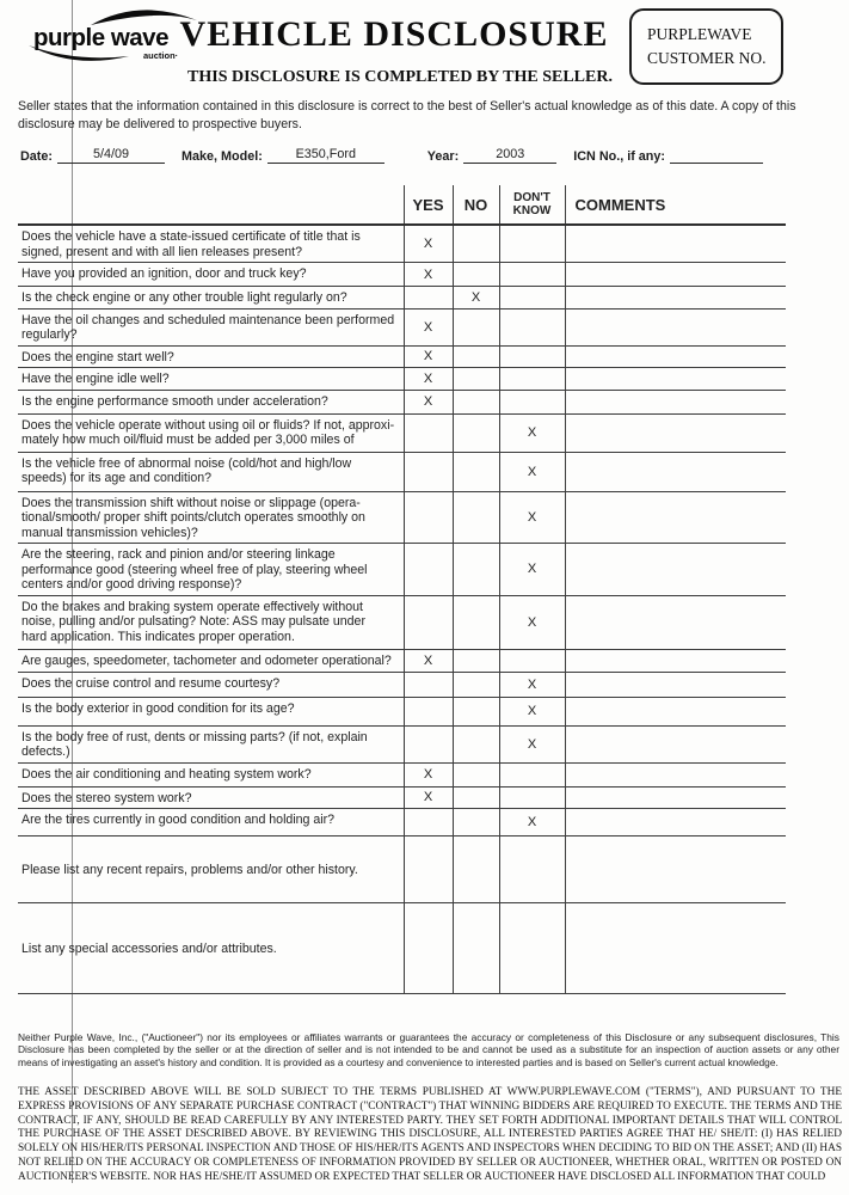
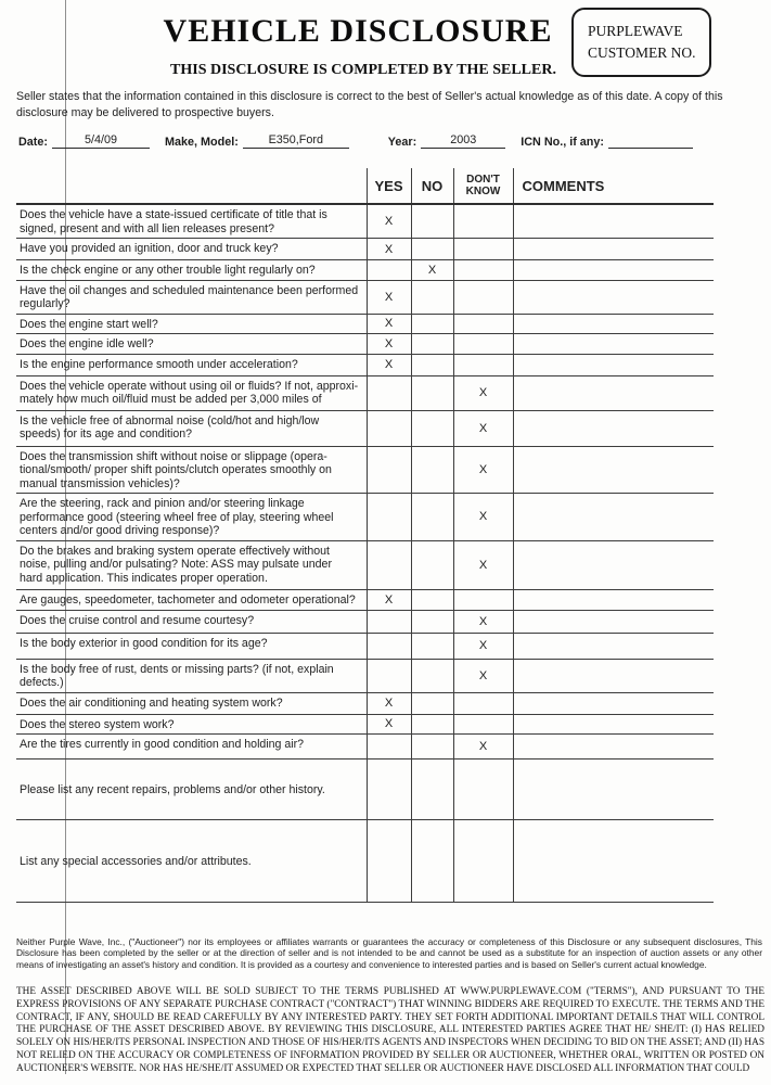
- purple wave
- auction·
  VEHICLE DISCLOSURE
  THIS DISCLOSURE IS COMPLETED BY THE SELLER.
  PURPLEWAVE
  CUSTOMER NO.
  Seller states that the information contained in this disclosure is correct to the best of Seller's actual knowledge as of this date. A copy of this
  disclosure may be delivered to prospective buyers.
  Date:
  5/4/09
  Make, Model:
  E350,Ford
  Year:
  2003
  ICN No., if any:
  	YES	NO	DON'T KNOW	COMMENTS
  Does the vehicle have a state-issued certificate of title that is signed, present and with all lien releases present?	X
  Have you provided an ignition, door and truck key?	X
  Is the check engine or any other trouble light regularly on?		X
  Have the oil changes and scheduled maintenance been performed regularly?	X
  Does the engine start well?	X
- Have the engine idle well?	X
+ Does the engine idle well?	X
  Is the engine performance smooth under acceleration?	X
  Does the vehicle operate without using oil or fluids? If not, approxi- mately how much oil/fluid must be added per 3,000 miles of			X
  Is the vehicle free of abnormal noise (cold/hot and high/low speeds) for its age and condition?			X
  Does the transmission shift without noise or slippage (opera- tional/smooth/ proper shift points/clutch operates smoothly on manual transmission vehicles)?			X
  Are the steering, rack and pinion and/or steering linkage performance good (steering wheel free of play, steering wheel centers and/or good driving response)?			X
  Do the brakes and braking system operate effectively without noise, pulling and/or pulsating? Note: ASS may pulsate under hard application. This indicates proper operation.			X
  Are gauges, speedometer, tachometer and odometer operational?	X
  Does the cruise control and resume courtesy?			X
  Is the body exterior in good condition for its age?			X
  Is the body free of rust, dents or missing parts? (if not, explain defects.)			X
  Does the air conditioning and heating system work?	X
  Does the stereo system work?	X
  Are the tires currently in good condition and holding air?			X
  Please list any recent repairs, problems and/or other history.
  List any special accessories and/or attributes.
  Neither Purple Wave, Inc., ("Auctioneer") nor its employees or affiliates warrants or guarantees the accuracy or completeness of this Disclosure or any subsequent disclosures, This Disclosure has been completed by the seller or at the direction of seller and is not intended to be and cannot be used as a substitute for an inspection of auction assets or any other means of investigating an asset's history and condition. It is provided as a courtesy and convenience to interested parties and is based on Seller's current actual knowledge.
  THE ASSET DESCRIBED ABOVE WILL BE SOLD SUBJECT TO THE TERMS PUBLISHED AT WWW.PURPLEWAVE.COM ("TERMS"), AND PURSUANT TO THE EXPRESS PROVISIONS OF ANY SEPARATE PURCHASE CONTRACT ("CONTRACT") THAT WINNING BIDDERS ARE REQUIRED TO EXECUTE. THE TERMS AND THE CONTRACT, IF ANY, SHOULD BE READ CAREFULLY BY ANY INTERESTED PARTY. THEY SET FORTH ADDITIONAL IMPORTANT DETAILS THAT WILL CONTROL THE PURCHASE OF THE ASSET DESCRIBED ABOVE. BY REVIEWING THIS DISCLOSURE, ALL INTERESTED PARTIES AGREE THAT HE/ SHE/IT: (I) HAS RELIED SOLELY ON HIS/HER/ITS PERSONAL INSPECTION AND THOSE OF HIS/HER/ITS AGENTS AND INSPECTORS WHEN DECIDING TO BID ON THE ASSET; AND (II) HAS NOT RELIED ON THE ACCURACY OR COMPLETENESS OF INFORMATION PROVIDED BY SELLER OR AUCTIONEER, WHETHER ORAL, WRITTEN OR POSTED ON AUCTIONEER'S WEBSITE. NOR HAS HE/SHE/IT ASSUMED OR EXPECTED THAT SELLER OR AUCTIONEER HAVE DISCLOSED ALL INFORMATION THAT COULD
